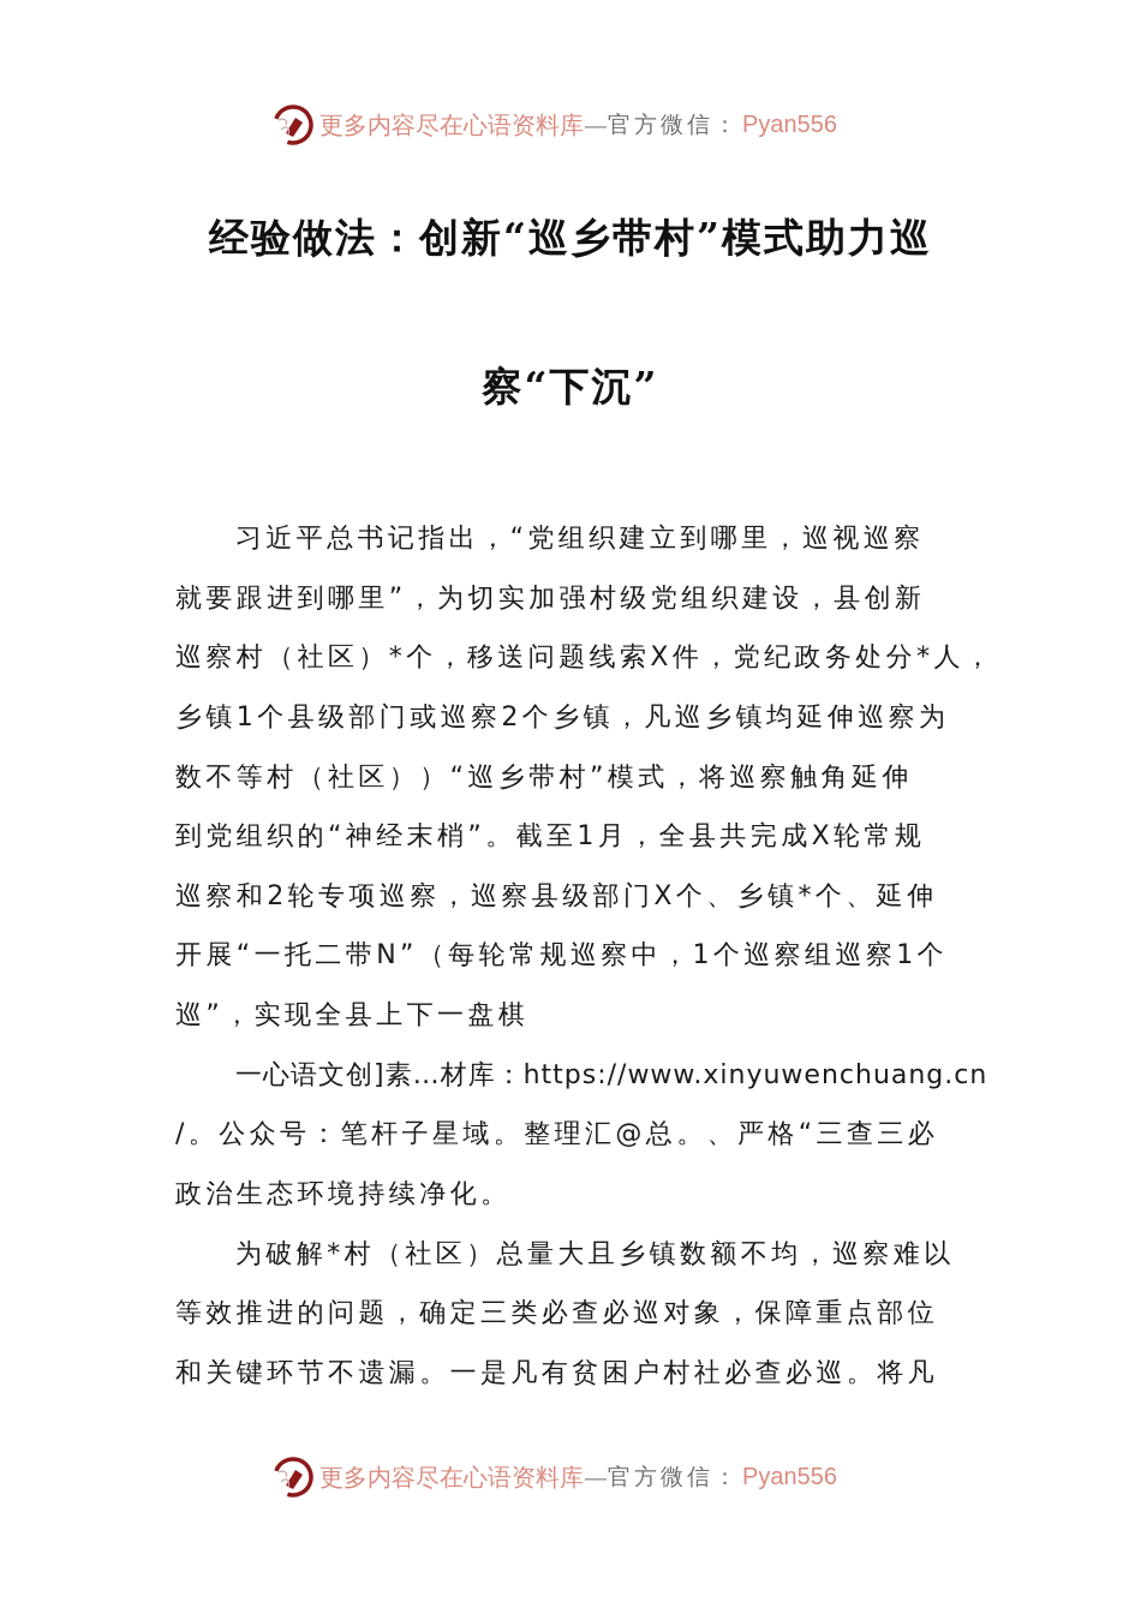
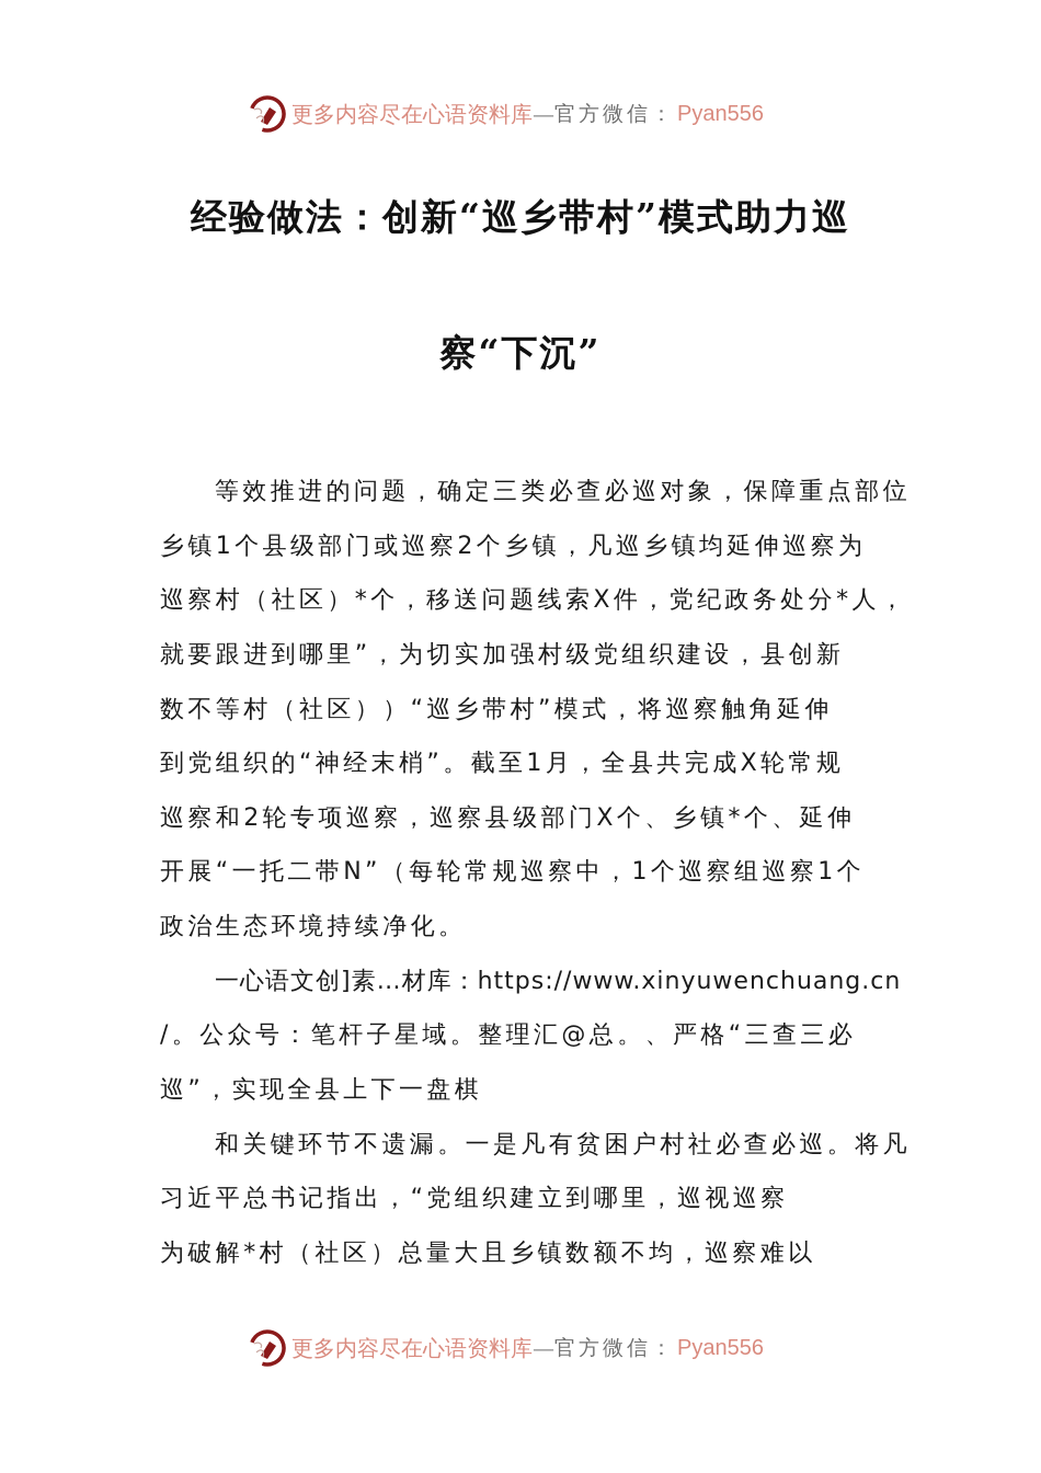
  更多内容尽在心语资料库
  —
  官方微信：
  Pyan556
  经验做法：创新“巡乡带村”模式助力巡
  察“下沉”
- 习近平总书记指出，“党组织建立到哪里，巡视巡察
+ 等效推进的问题，确定三类必查必巡对象，保障重点部位
- 就要跟进到哪里”，为切实加强村级党组织建设，县创新
+ 乡镇1个县级部门或巡察2个乡镇，凡巡乡镇均延伸巡察为
  巡察村（社区）*个，移送问题线索X件，党纪政务处分*人，
- 乡镇1个县级部门或巡察2个乡镇，凡巡乡镇均延伸巡察为
+ 就要跟进到哪里”，为切实加强村级党组织建设，县创新
  数不等村（社区））“巡乡带村”模式，将巡察触角延伸
  到党组织的“神经末梢”。截至1月，全县共完成X轮常规
  巡察和2轮专项巡察，巡察县级部门X个、乡镇*个、延伸
  开展“一托二带N”（每轮常规巡察中，1个巡察组巡察1个
- 巡”，实现全县上下一盘棋
+ 政治生态环境持续净化。
  一心语文创]素…材库：https://www.xinyuwenchuang.cn
  /。公众号：笔杆子星域。整理汇@总。、严格“三查三必
- 政治生态环境持续净化。
+ 巡”，实现全县上下一盘棋
- 为破解*村（社区）总量大且乡镇数额不均，巡察难以
+ 和关键环节不遗漏。一是凡有贫困户村社必查必巡。将凡
- 等效推进的问题，确定三类必查必巡对象，保障重点部位
+ 习近平总书记指出，“党组织建立到哪里，巡视巡察
- 和关键环节不遗漏。一是凡有贫困户村社必查必巡。将凡
+ 为破解*村（社区）总量大且乡镇数额不均，巡察难以
  更多内容尽在心语资料库
  —
  官方微信：
  Pyan556
